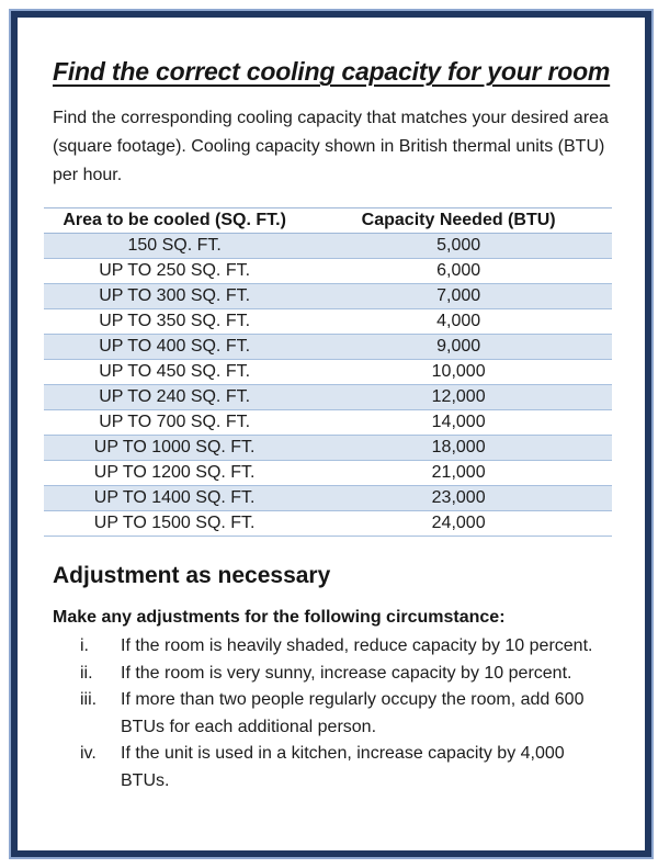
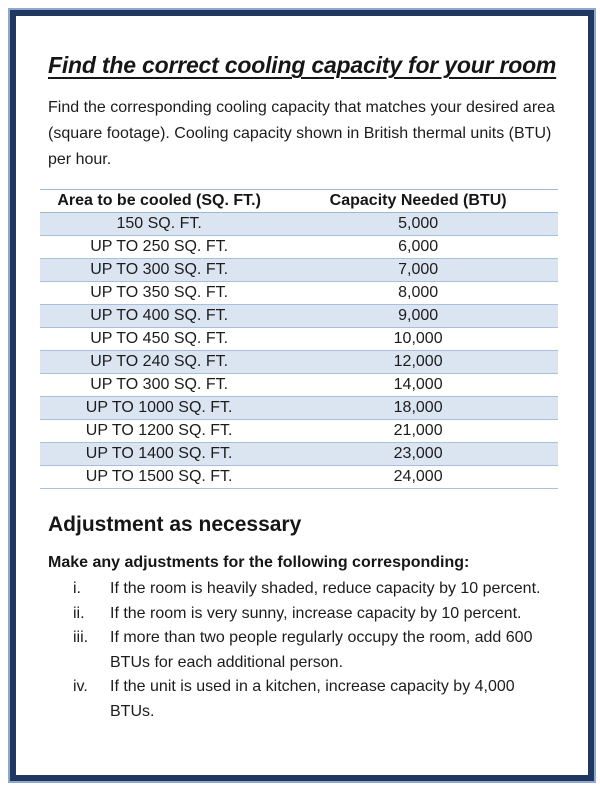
  Find the correct cooling capacity for your room
  Find the corresponding cooling capacity that matches your desired area (square footage). Cooling capacity shown in British thermal units (BTU) per hour.
  Area to be cooled (SQ. FT.)	Capacity Needed (BTU)
  150 SQ. FT.	5,000
  UP TO 250 SQ. FT.	6,000
  UP TO 300 SQ. FT.	7,000
- UP TO 350 SQ. FT.	4,000
+ UP TO 350 SQ. FT.	8,000
  UP TO 400 SQ. FT.	9,000
  UP TO 450 SQ. FT.	10,000
  UP TO 240 SQ. FT.	12,000
- UP TO 700 SQ. FT.	14,000
+ UP TO 300 SQ. FT.	14,000
  UP TO 1000 SQ. FT.	18,000
  UP TO 1200 SQ. FT.	21,000
  UP TO 1400 SQ. FT.	23,000
  UP TO 1500 SQ. FT.	24,000
  Adjustment as necessary
- Make any adjustments for the following circumstance:
+ Make any adjustments for the following corresponding:
  i.
  If the room is heavily shaded, reduce capacity by 10 percent.
  ii.
  If the room is very sunny, increase capacity by 10 percent.
  iii.
  If more than two people regularly occupy the room, add 600 BTUs for each additional person.
  iv.
  If the unit is used in a kitchen, increase capacity by 4,000 BTUs.
